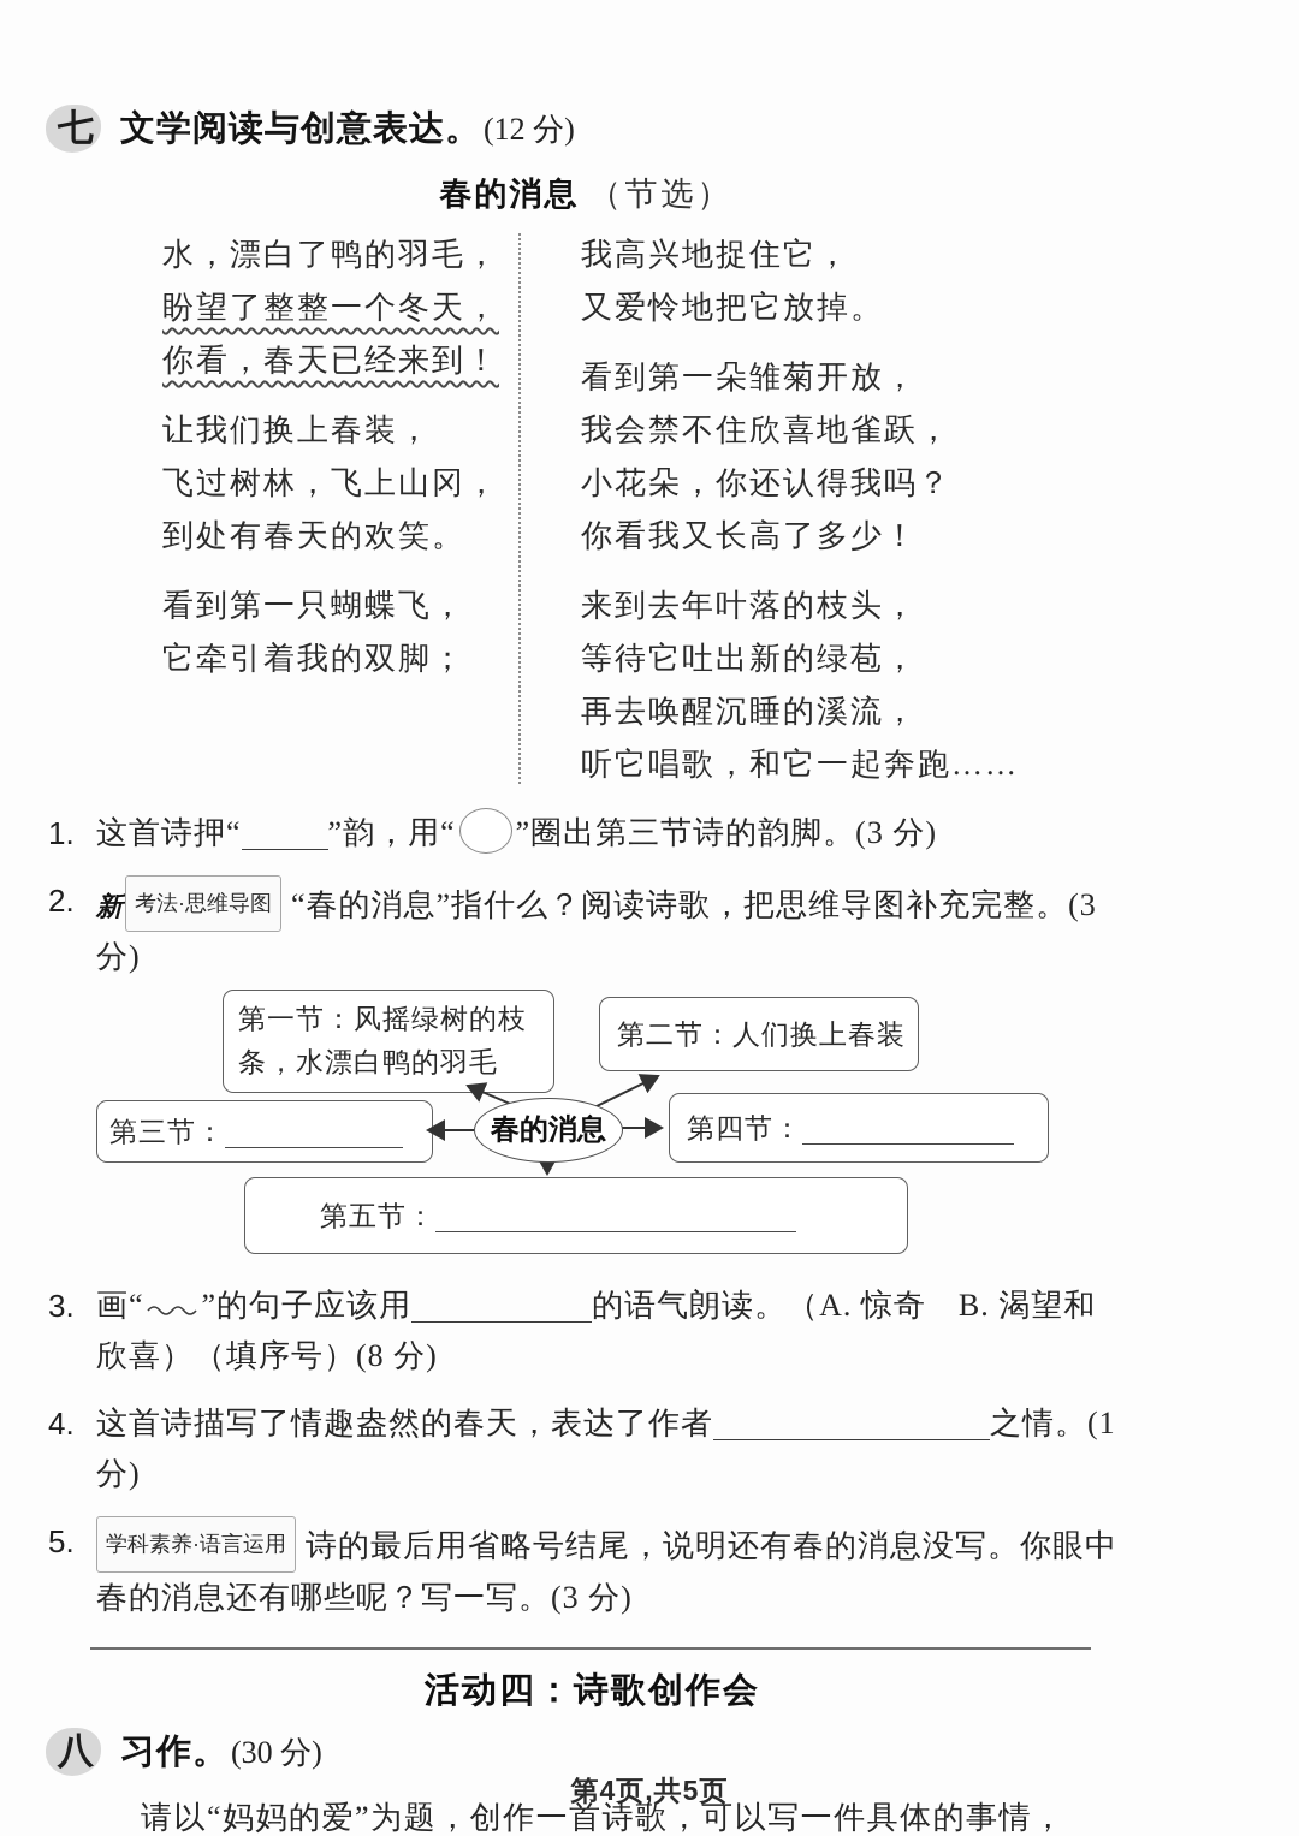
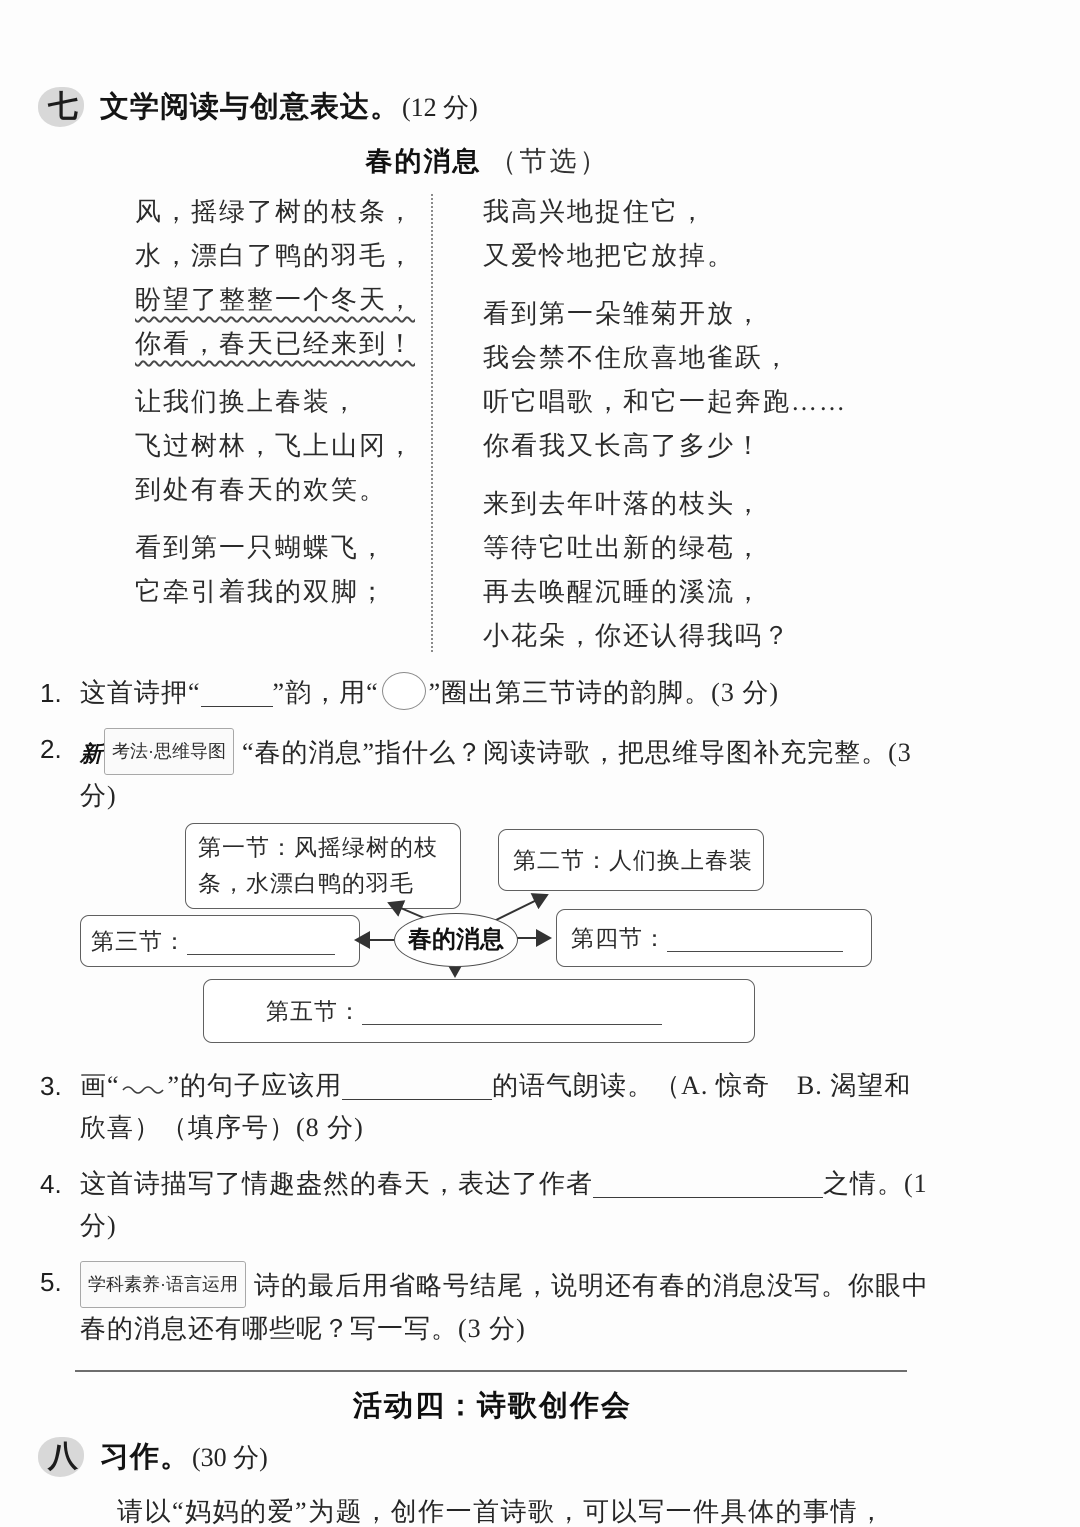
  七
  文学阅读与创意表达。(12 分)
  春的消息 （节选）
+ 风，摇绿了树的枝条，
  水，漂白了鸭的羽毛，
  盼望了整整一个冬天，
  你看，春天已经来到！
  让我们换上春装，
  飞过树林，飞上山冈，
  到处有春天的欢笑。
  看到第一只蝴蝶飞，
  它牵引着我的双脚；
  我高兴地捉住它，
  又爱怜地把它放掉。
  看到第一朵雏菊开放，
  我会禁不住欣喜地雀跃，
- 小花朵，你还认得我吗？
+ 听它唱歌，和它一起奔跑……
  你看我又长高了多少！
  来到去年叶落的枝头，
  等待它吐出新的绿苞，
  再去唤醒沉睡的溪流，
- 听它唱歌，和它一起奔跑……
+ 小花朵，你还认得我吗？
  1.
  这首诗押“ ”韵，用“ ”圈出第三节诗的韵脚。(3 分)
  2.
  新 考法·思维导图 “春的消息”指什么？阅读诗歌，把思维导图补充完整。(3 分)
  第一节：风摇绿树的枝条，水漂白鸭的羽毛
  第二节：人们换上春装
  第三节：
  第四节：
  第五节：
  春的消息
  3.
  画“ ”的句子应该用 的语气朗读。（A. 惊奇 B. 渴望和欣喜）（填序号）(8 分)
  4.
  这首诗描写了情趣盎然的春天，表达了作者 之情。(1 分)
  5.
  学科素养·语言运用 诗的最后用省略号结尾，说明还有春的消息没写。你眼中春的消息还有哪些呢？写一写。(3 分)
  活动四：诗歌创作会
  八
  习作。(30 分)
- 第4页,共5页
